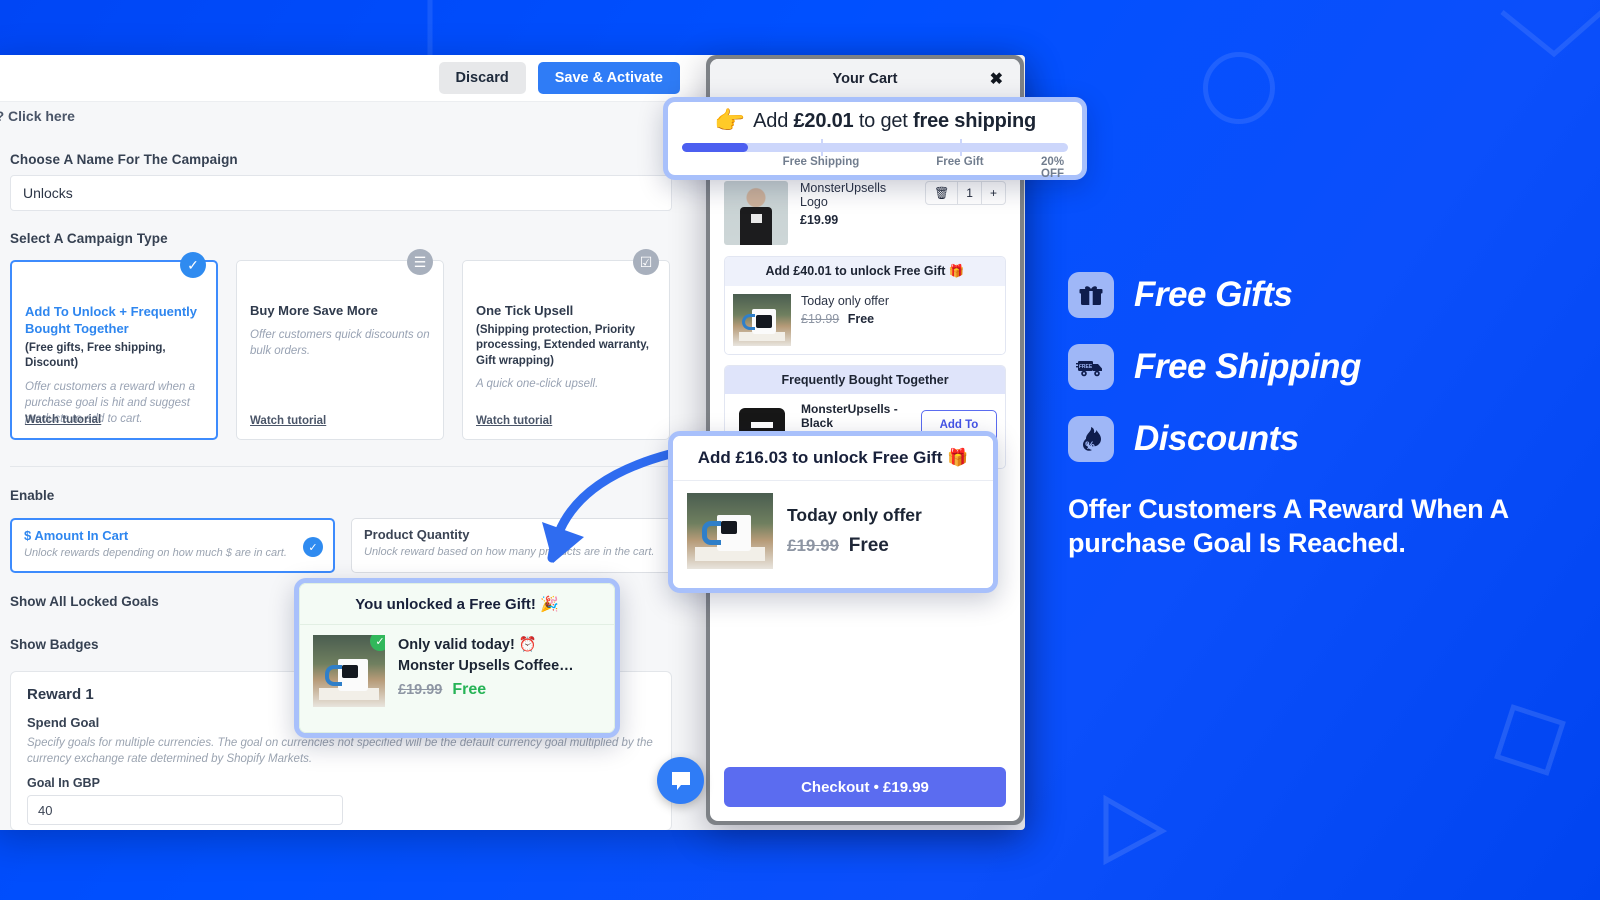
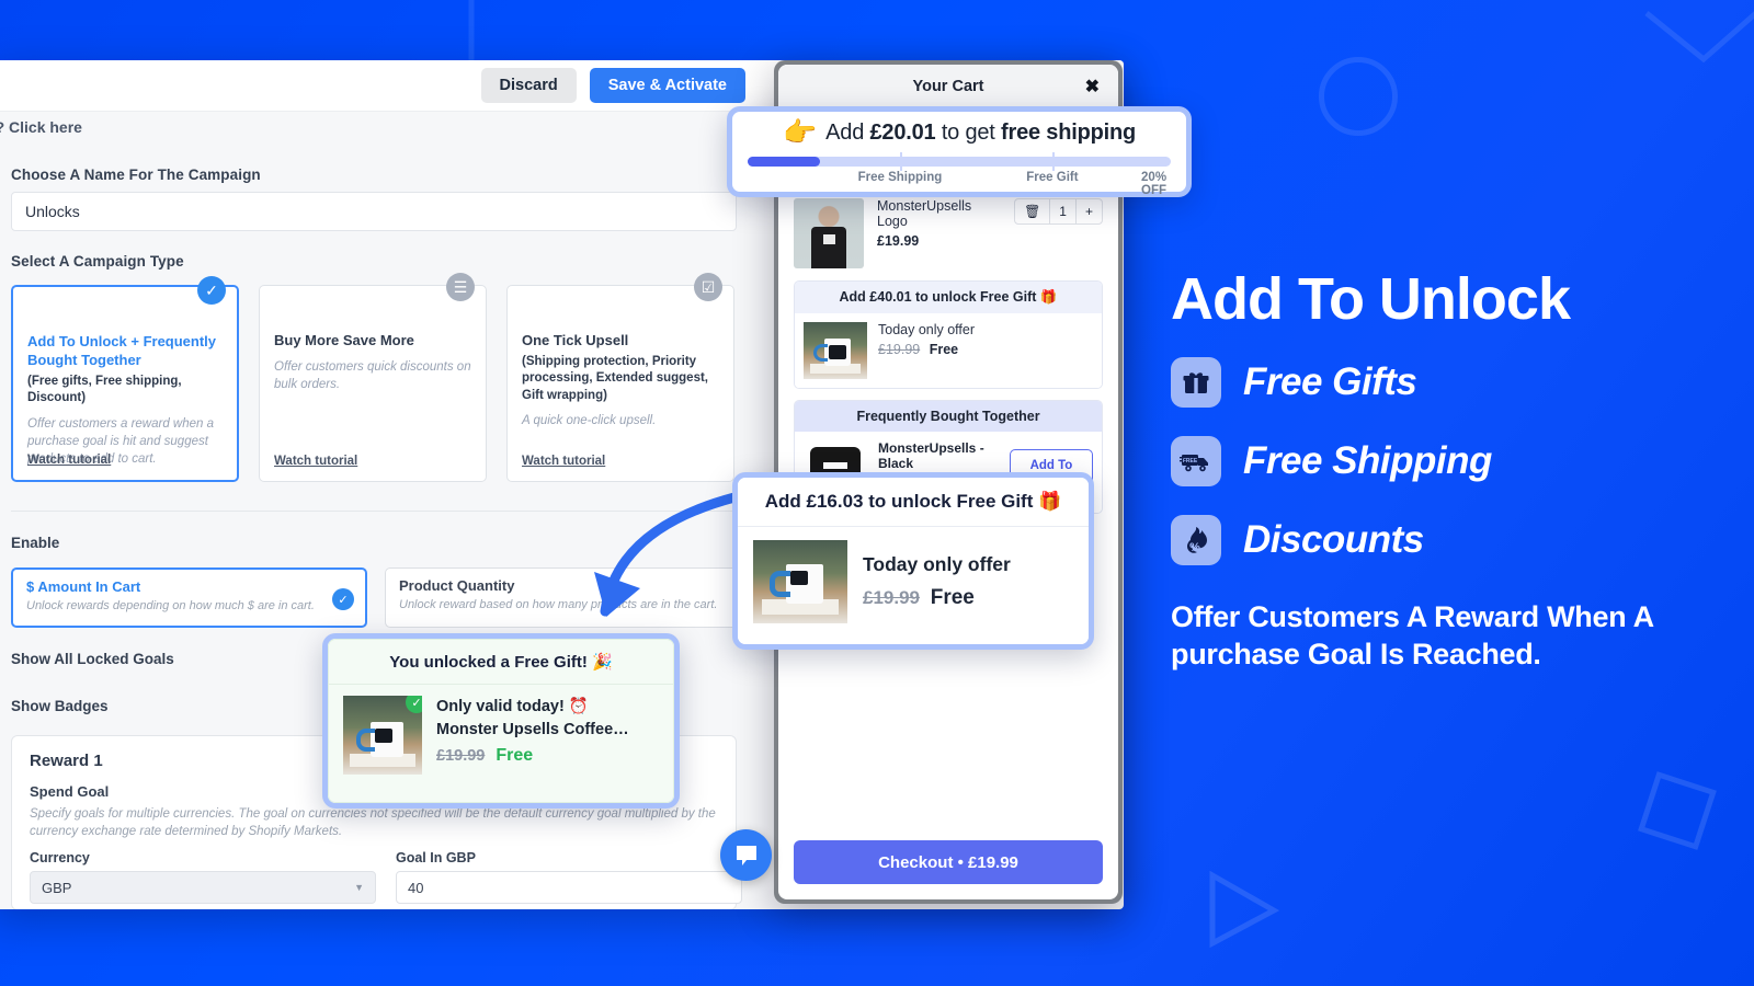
  Discard
  Save & Activate
  Click here
  Choose A Name For The Campaign
  Unlocks
  Select A Campaign Type
  ✓
  Add To Unlock + Frequently Bought Together
  (Free gifts, Free shipping, Discount)
  Offer customers a reward when a purchase goal is hit and suggest products to add to cart.
  Watch tutorial
  ☰
  Buy More Save More
  Offer customers quick discounts on bulk orders.
  Watch tutorial
  ☑
  One Tick Upsell
- (Shipping protection, Priority processing, Extended warranty, Gift wrapping)
+ (Shipping protection, Priority processing, Extended suggest, Gift wrapping)
  A quick one-click upsell.
  Watch tutorial
  Enable
  $ Amount In Cart
  Unlock rewards depending on how much $ are in cart.
  ✓
  Product Quantity
  Unlock reward based on how many prcts are in the cart.
  Show All Locked Goals
  Show Badges
  Reward 1
  Spend Goal
  Specify goals for multiple currencies. The goal on currencies not specified will be the default currency goal multiplied by the currency exchange rate determined by Shopify Markets.
+ Currency
+ GBP
+ ▼
  Goal In GBP
  40
  Your Cart
  ✖
  MonsterUpsells Logo
  £19.99
  🗑
  1
  +
  Add £40.01 to unlock Free Gift 🎁
  Today only offer
  £19.99 Free
  Frequently Bought Together
  MonsterUpsells - Black
  Checkout • £19.99
  👉
  Add £20.01 to get free shipping
  Free Shipping
  Free Gift
  20% OFF
  Add £16.03 to unlock Free Gift 🎁
  Today only offer
  £19.99 Free
  You unlocked a Free Gift! 🎉
  ✓
  Only valid today! ⏰
  Monster Upsells Coffee…
  £19.99 Free
+ Add To Unlock
  Free Gifts
  Free Shipping
  %
  Discounts
  Offer Customers A Reward When A purchase Goal Is Reached.
